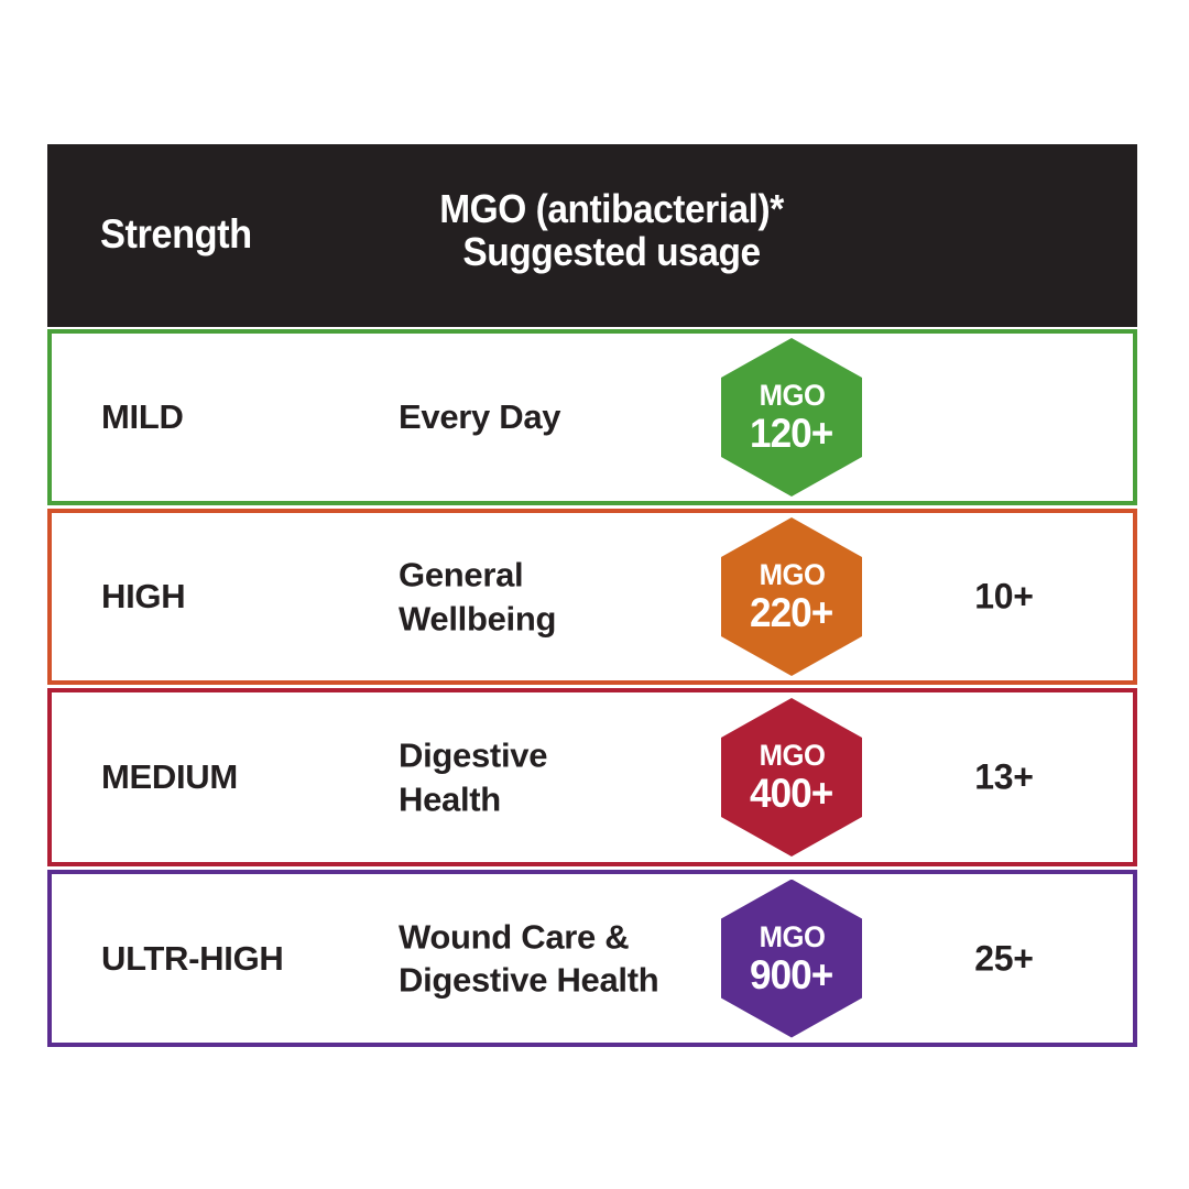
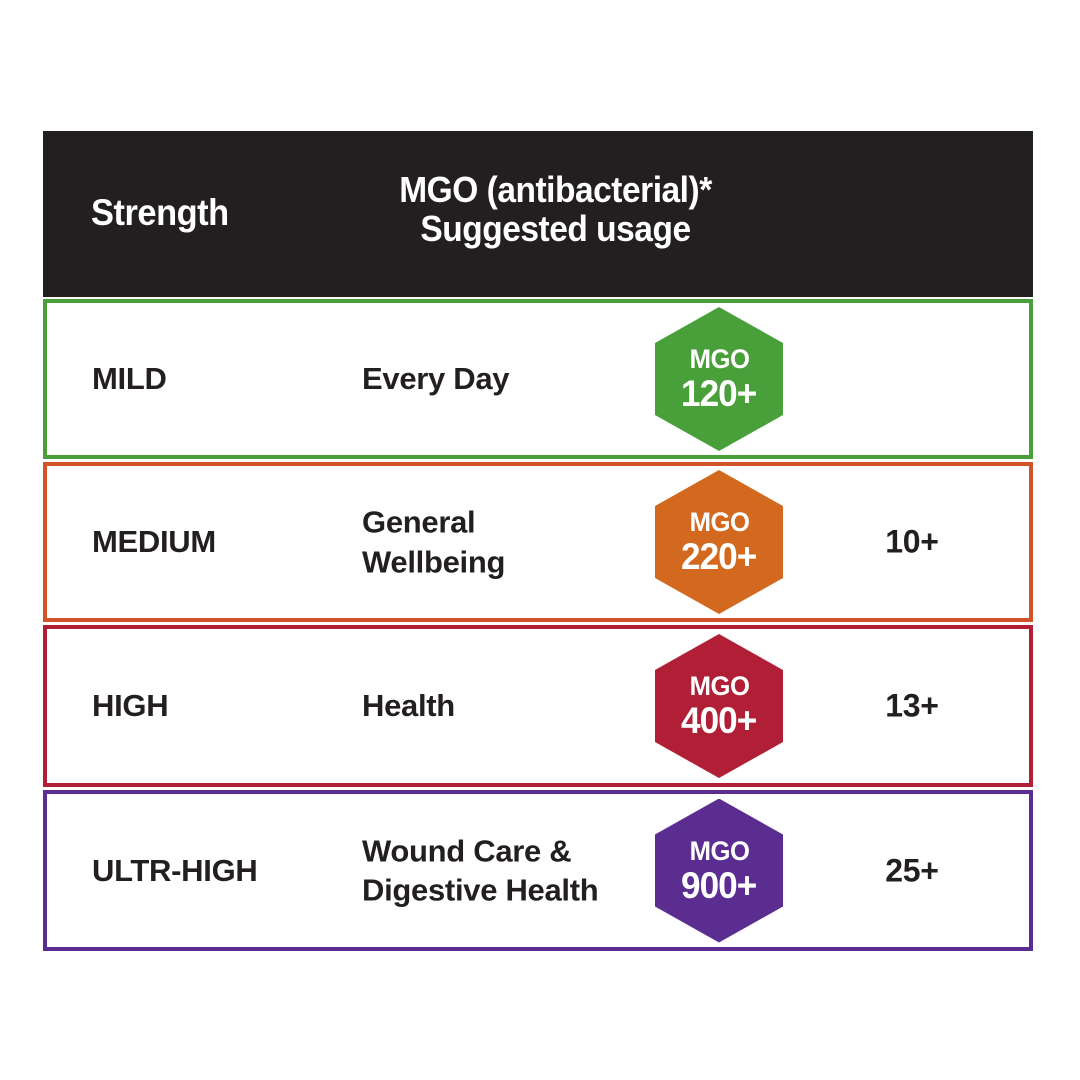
  Strength
  MGO (antibacterial)*
  Suggested usage
  MILD
  Every Day
  MGO
  120+
- HIGH
+ MEDIUM
  General
  Wellbeing
  MGO
  220+
  10+
- MEDIUM
+ HIGH
- Digestive
  Health
  MGO
  400+
  13+
  ULTR-HIGH
  Wound Care &
  Digestive Health
  MGO
  900+
  25+
